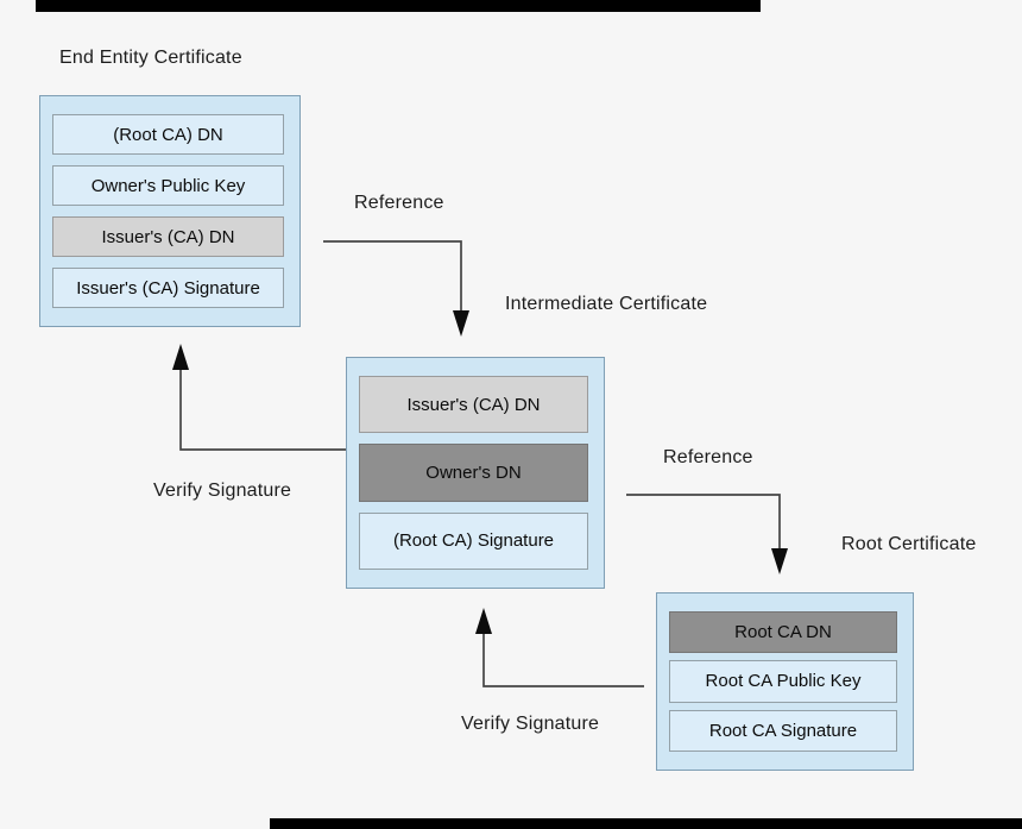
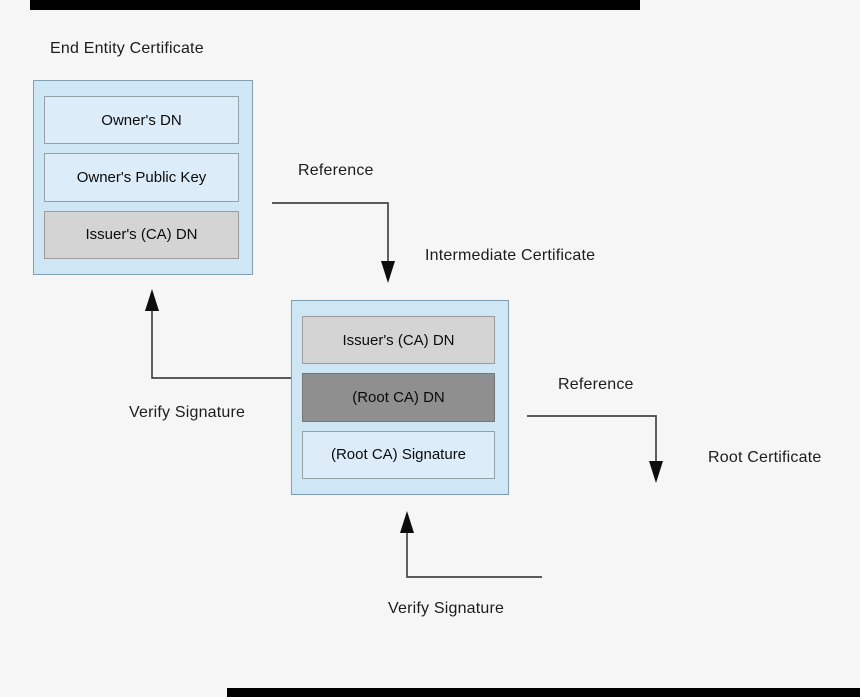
  End Entity Certificate
  Intermediate Certificate
  Root Certificate
  Reference
  Reference
  Verify Signature
  Verify Signature
- (Root CA) DN
+ Owner's DN
  Owner's Public Key
  Issuer's (CA) DN
- Issuer's (CA) Signature
  Issuer's (CA) DN
- Owner's DN
+ (Root CA) DN
  (Root CA) Signature
- Root CA DN
- Root CA Public Key
- Root CA Signature
